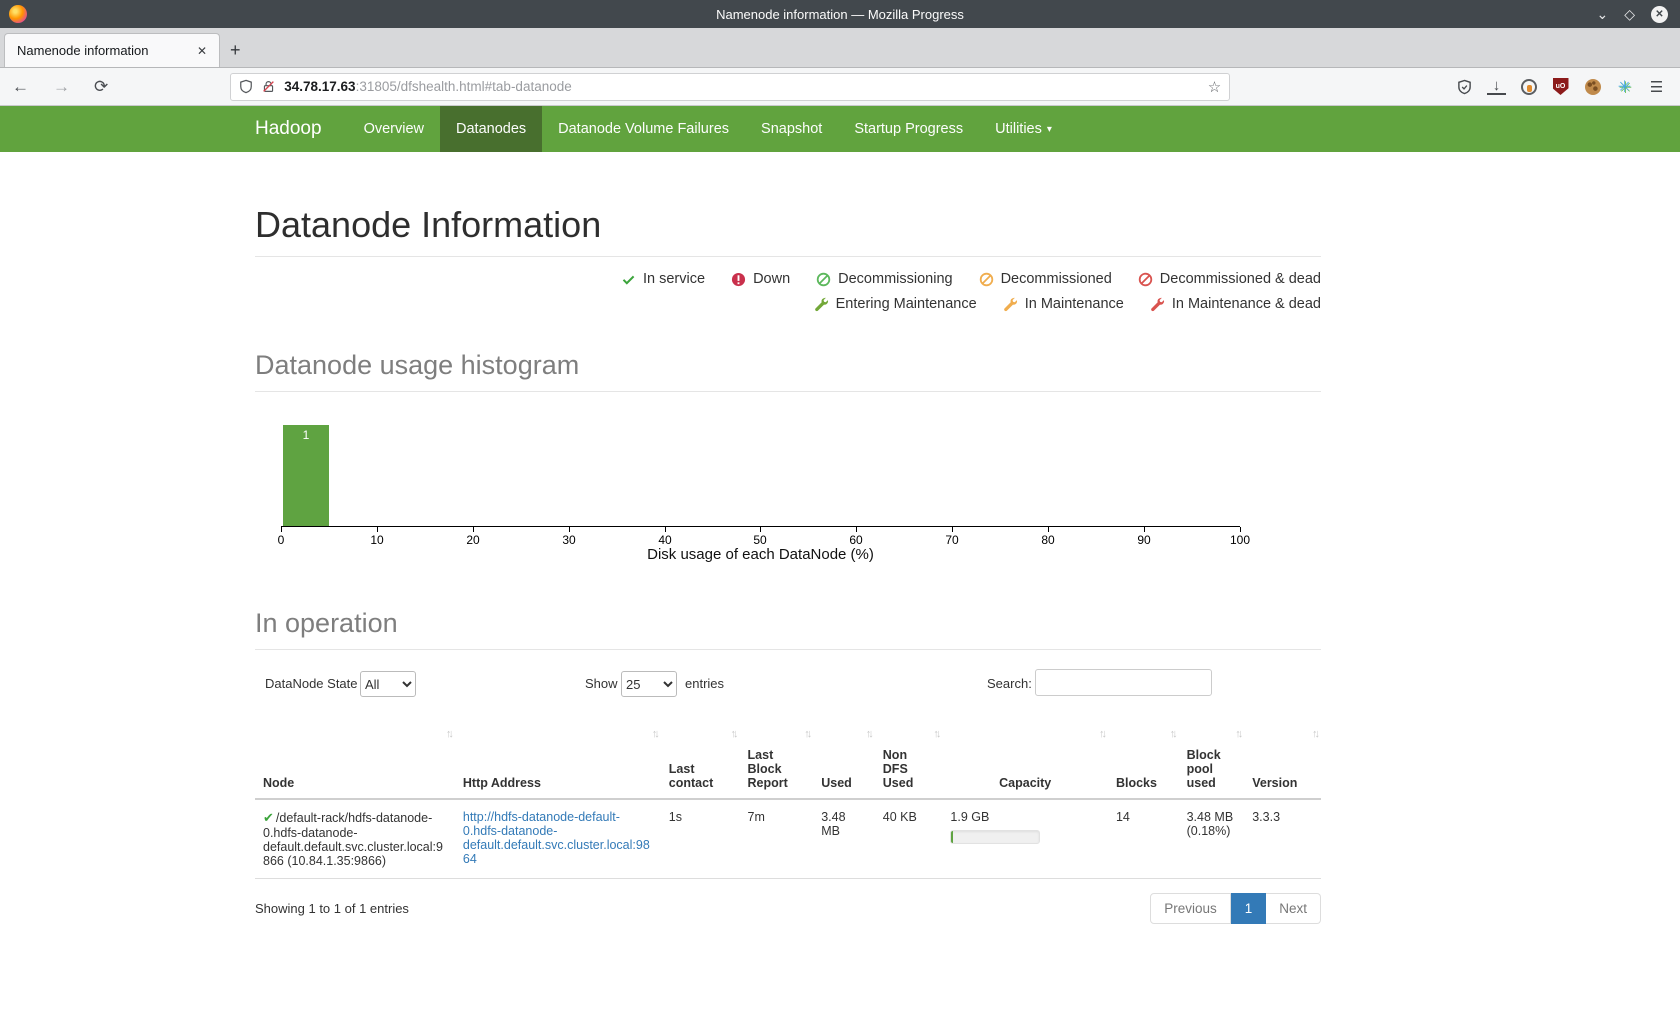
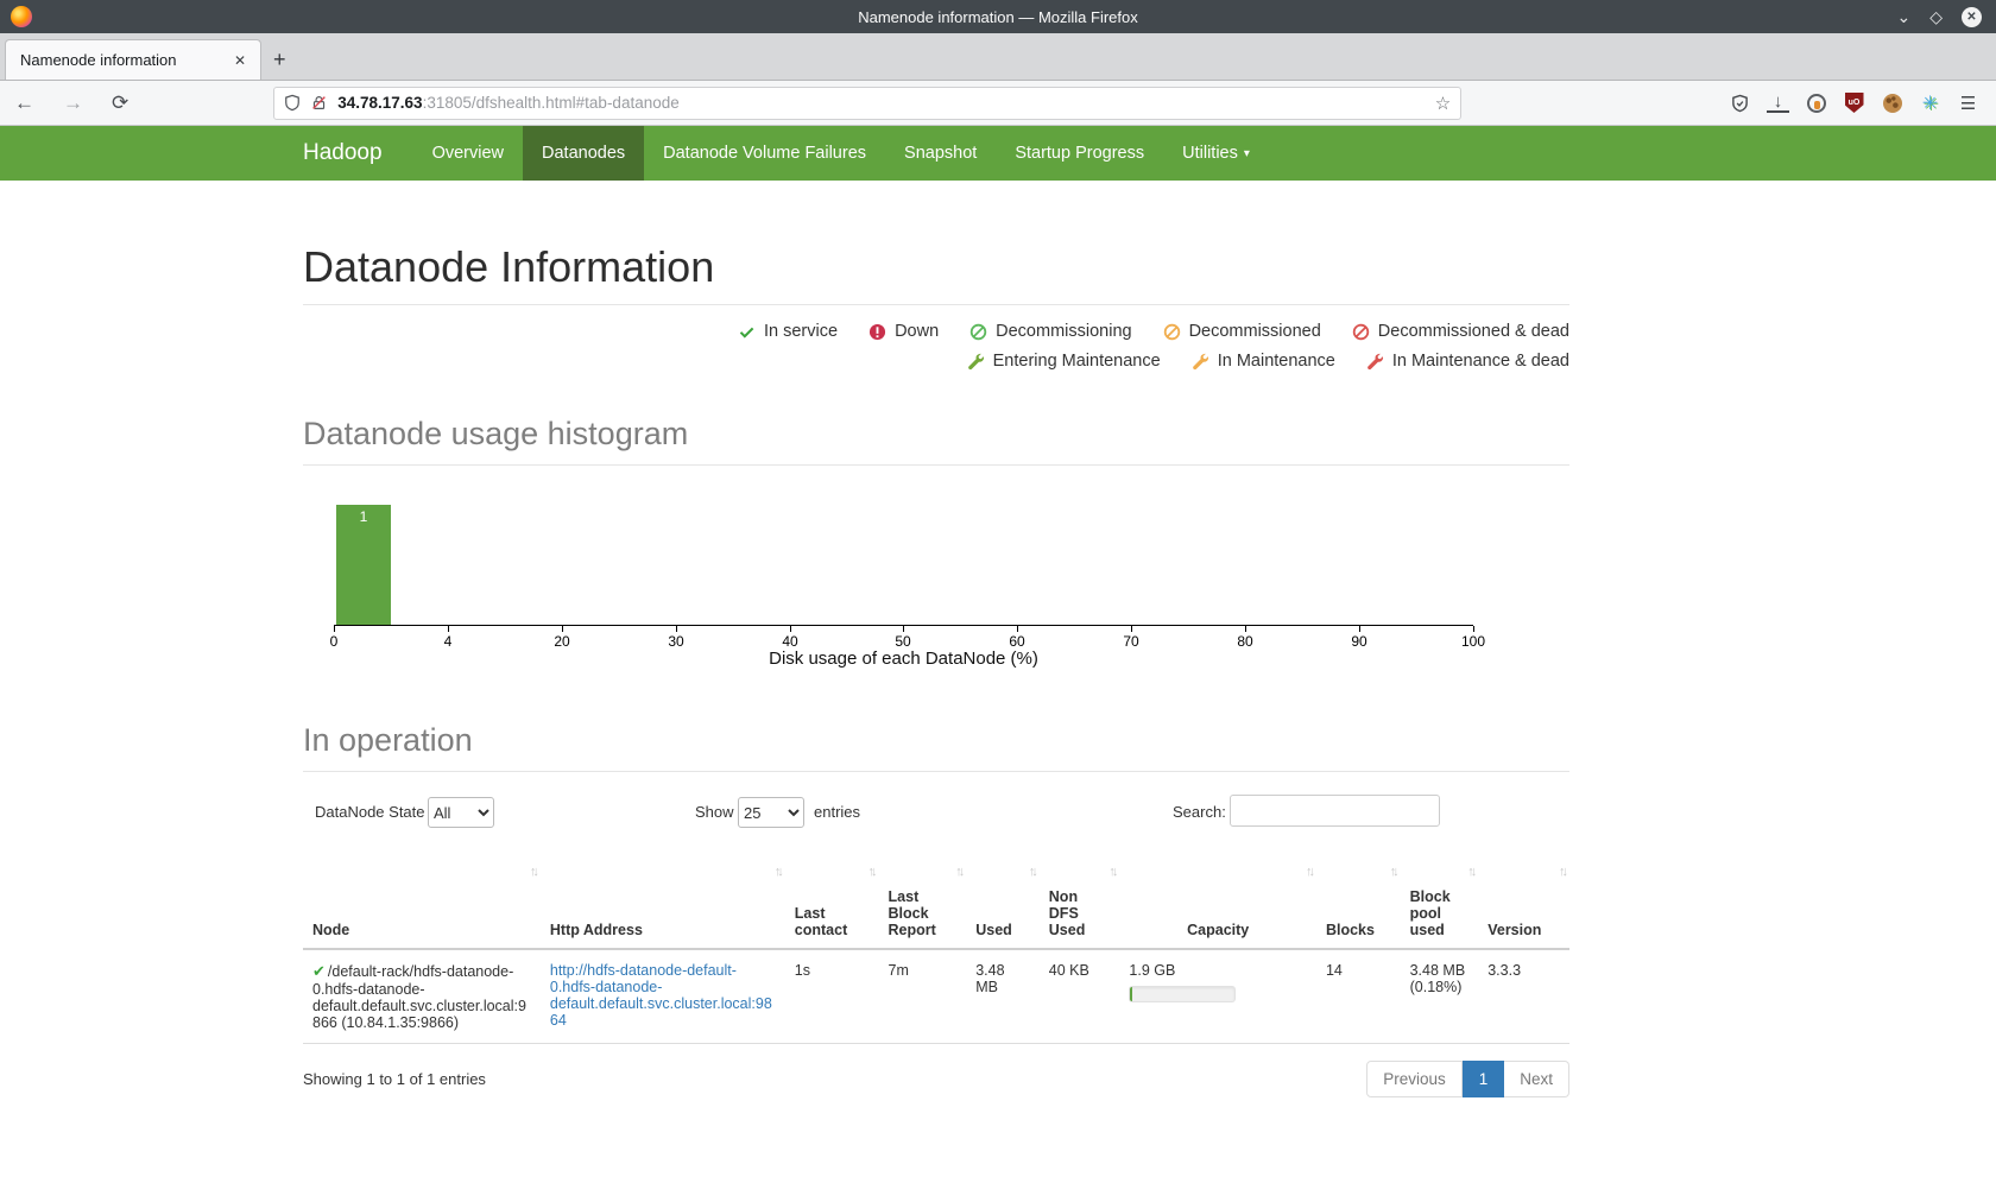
- Namenode information — Mozilla Progress
+ Namenode information — Mozilla Firefox
  ⌄
  ◇
  ✕
  Namenode information
  ✕
  +
  ←
  →
  ⟳
  34.78.17.63:31805/dfshealth.html#tab-datanode
  ☆
  ↓
  ✳
  ☰
  Hadoop
  Overview
  Datanodes
  Datanode Volume Failures
  Snapshot
  Startup Progress
  Utilities
  ▾
  Datanode Information
  In service
  Down
  Decommissioning
  Decommissioned
  Decommissioned & dead
  Entering Maintenance
  In Maintenance
  In Maintenance & dead
  Datanode usage histogram
  1
  0
- 10
+ 4
  20
  30
  40
  50
  60
  70
  80
  90
  100
  Disk usage of each DataNode (%)
  In operation
  DataNode State
  All
  Show
  25
  entries
  Search:
  Node↑↓	Http Address↑↓	Last contact↑↓	Last Block Report↑↓	Used↑↓	Non DFS Used↑↓	Capacity↑↓	Blocks↑↓	Block pool used↑↓	Version↑↓
  ✔ /default-rack/hdfs-datanode-0.hdfs-datanode-default.default.svc.cluster.local:9866 (10.84.1.35:9866)	http://hdfs-datanode-default-0.hdfs-datanode-default.default.svc.cluster.local:9864	1s	7m	3.48 MB	40 KB	1.9 GB	14	3.48 MB (0.18%)	3.3.3
  Showing 1 to 1 of 1 entries
  Previous
  1
  Next
